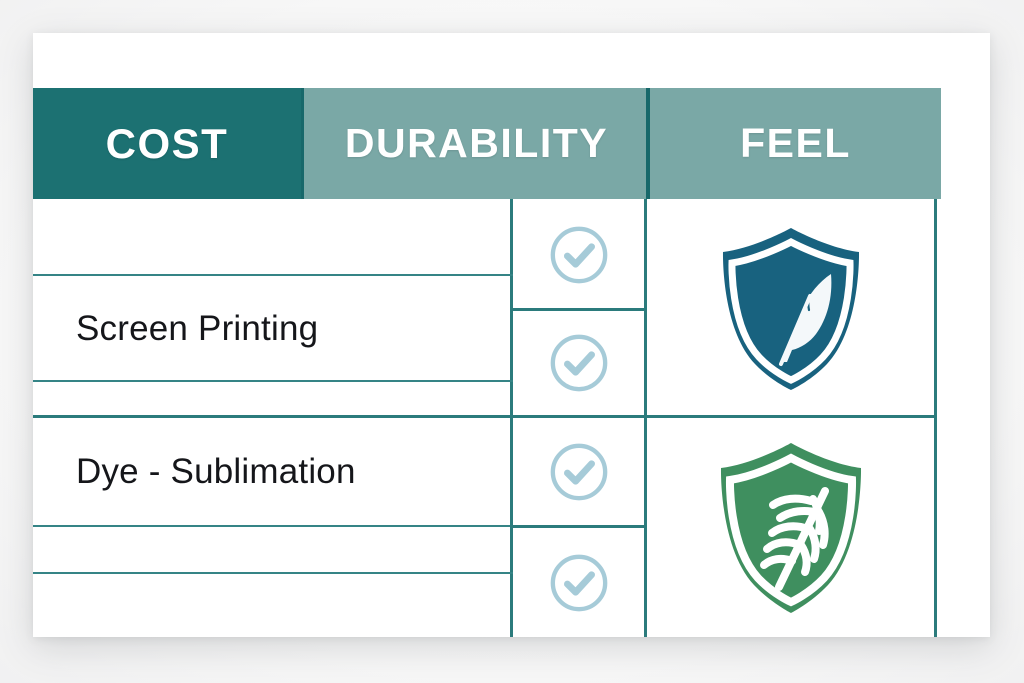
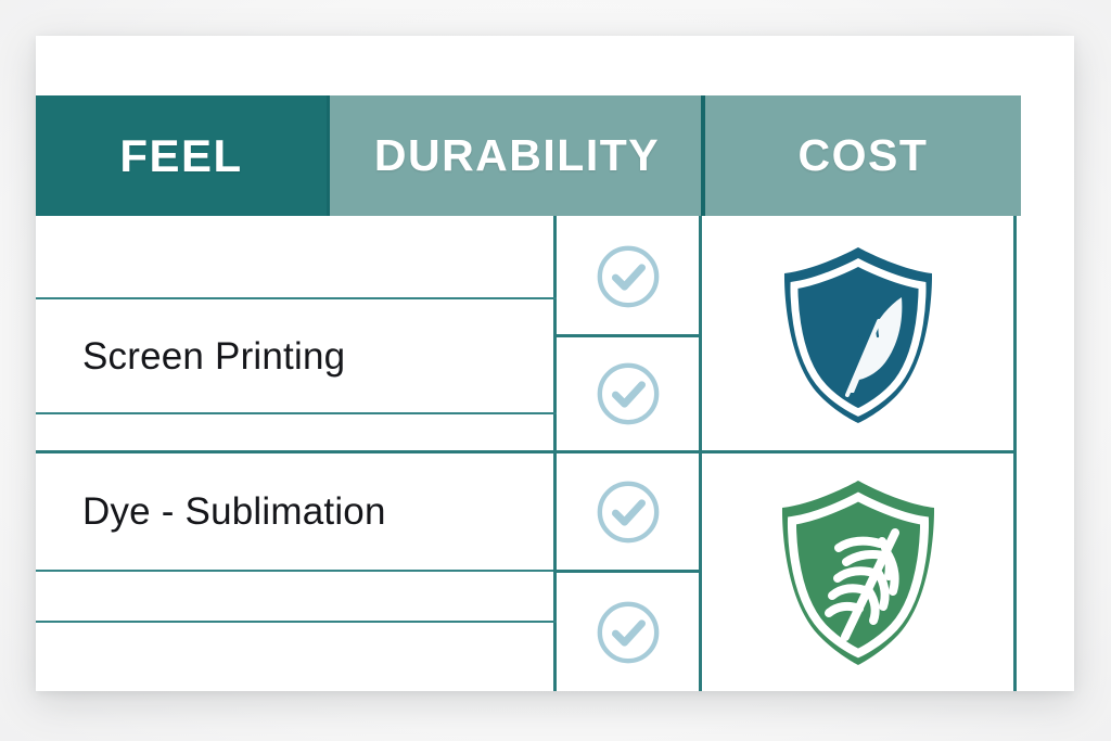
- COST
+ FEEL
  DURABILITY
- FEEL
+ COST
  Screen Printing
  Dye - Sublimation
